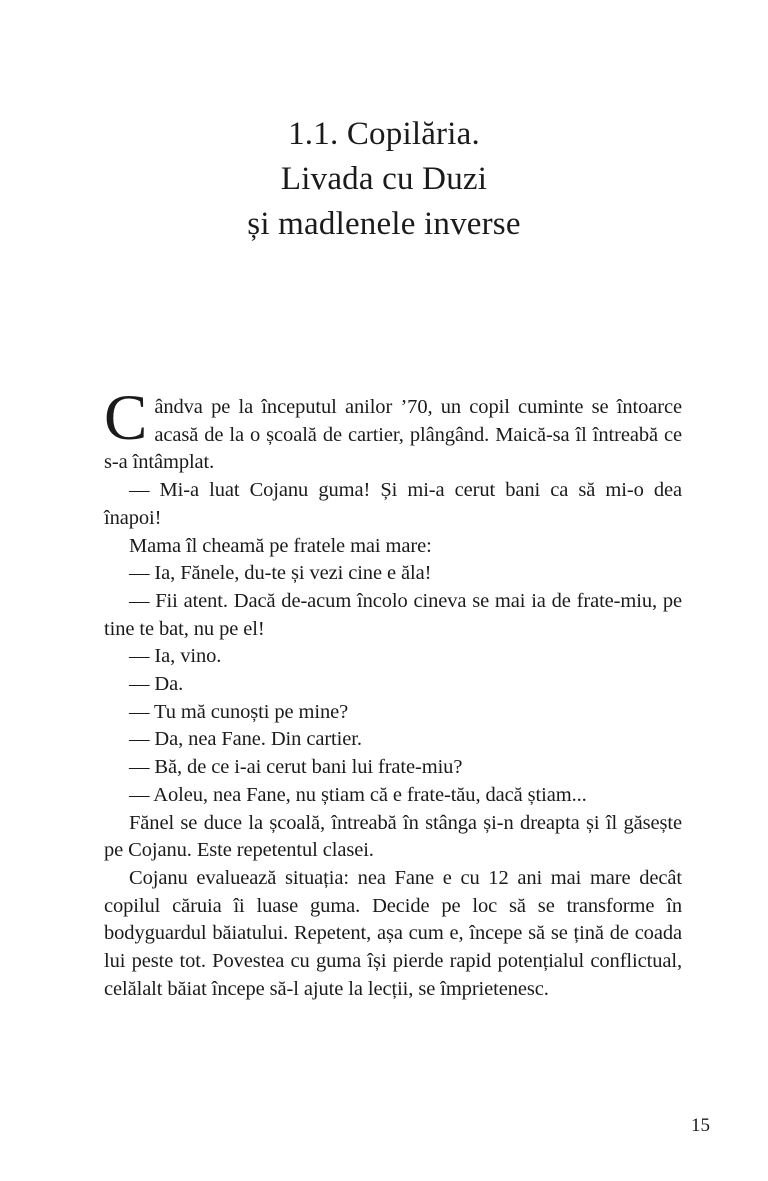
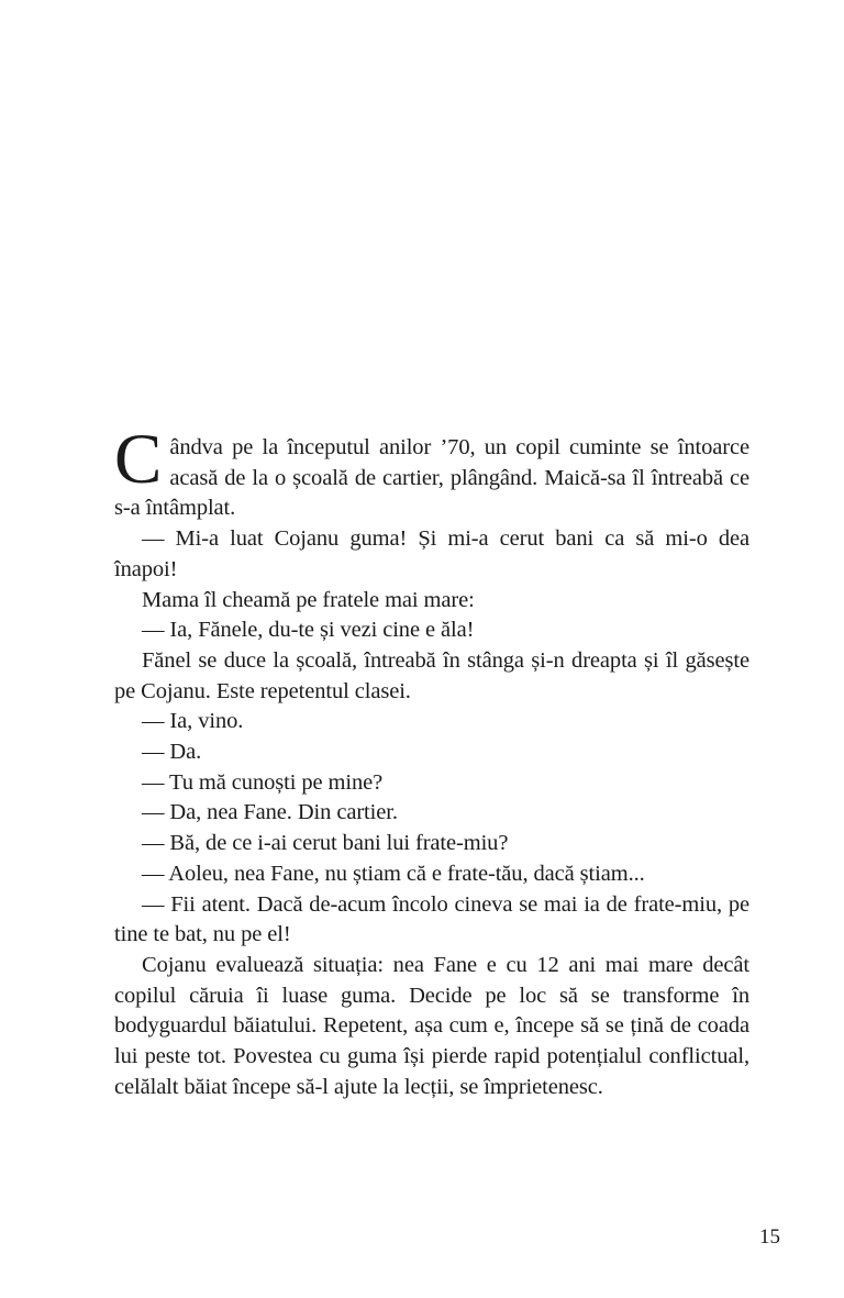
- 1.1. Copilăria.
- Livada cu Duzi
- și madlenele inverse
  C
  ândva pe la începutul anilor ’70, un copil cuminte se întoarce acasă de la o școală de cartier, plângând. Maică-sa îl întreabă ce s-a întâmplat.
  — Mi-a luat Cojanu guma! Și mi-a cerut bani ca să mi-o dea înapoi!
  Mama îl cheamă pe fratele mai mare:
  — Ia, Fănele, du-te și vezi cine e ăla!
- — Fii atent. Dacă de-acum încolo cineva se mai ia de frate-miu, pe tine te bat, nu pe el!
+ Fănel se duce la școală, întreabă în stânga și-n dreapta și îl găsește pe Cojanu. Este repetentul clasei.
  — Ia, vino.
  — Da.
  — Tu mă cunoști pe mine?
  — Da, nea Fane. Din cartier.
  — Bă, de ce i-ai cerut bani lui frate-miu?
  — Aoleu, nea Fane, nu știam că e frate-tău, dacă știam...
- Fănel se duce la școală, întreabă în stânga și-n dreapta și îl găsește pe Cojanu. Este repetentul clasei.
+ — Fii atent. Dacă de-acum încolo cineva se mai ia de frate-miu, pe tine te bat, nu pe el!
  Cojanu evaluează situația: nea Fane e cu 12 ani mai mare decât copilul căruia îi luase guma. Decide pe loc să se transforme în bodyguardul băiatului. Repetent, așa cum e, începe să se țină de coada lui peste tot. Povestea cu guma își pierde rapid potențialul conflictual, celălalt băiat începe să-l ajute la lecții, se împrietenesc.
  15
